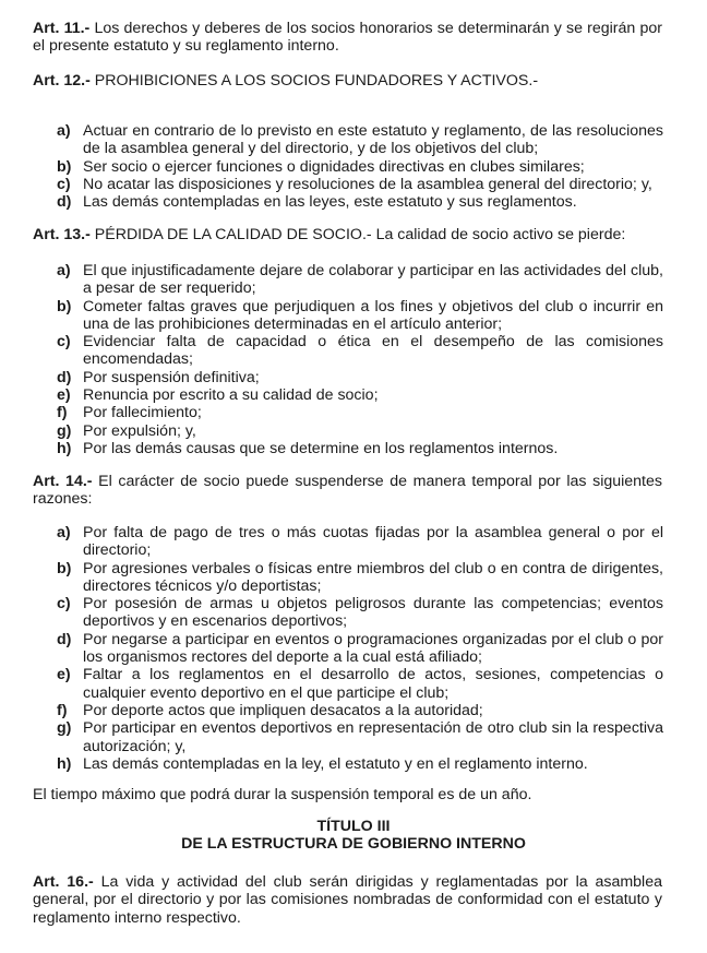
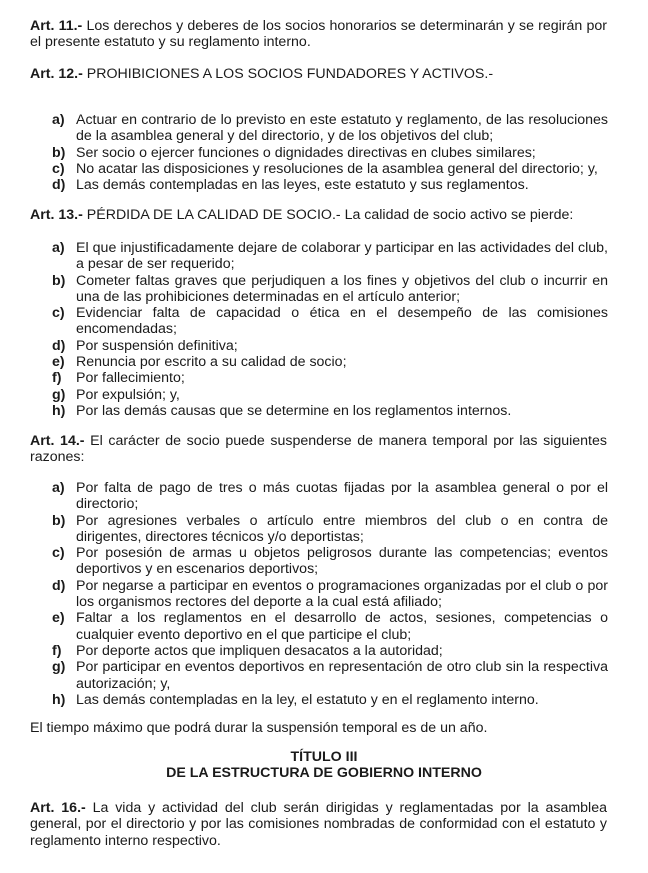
  Art. 11.- Los derechos y deberes de los socios honorarios se determinarán y se regirán por el presente estatuto y su reglamento interno.
  Art. 12.- PROHIBICIONES A LOS SOCIOS FUNDADORES Y ACTIVOS.-
  a)
  Actuar en contrario de lo previsto en este estatuto y reglamento, de las resoluciones de la asamblea general y del directorio, y de los objetivos del club;
  b)
  Ser socio o ejercer funciones o dignidades directivas en clubes similares;
  c)
  No acatar las disposiciones y resoluciones de la asamblea general del directorio; y,
  d)
  Las demás contempladas en las leyes, este estatuto y sus reglamentos.
  Art. 13.- PÉRDIDA DE LA CALIDAD DE SOCIO.- La calidad de socio activo se pierde:
  a)
  El que injustificadamente dejare de colaborar y participar en las actividades del club, a pesar de ser requerido;
  b)
  Cometer faltas graves que perjudiquen a los fines y objetivos del club o incurrir en una de las prohibiciones determinadas en el artículo anterior;
  c)
  Evidenciar falta de capacidad o ética en el desempeño de las comisiones encomendadas;
  d)
  Por suspensión definitiva;
  e)
  Renuncia por escrito a su calidad de socio;
  f)
  Por fallecimiento;
  g)
  Por expulsión; y,
  h)
  Por las demás causas que se determine en los reglamentos internos.
  Art. 14.- El carácter de socio puede suspenderse de manera temporal por las siguientes razones:
  a)
  Por falta de pago de tres o más cuotas fijadas por la asamblea general o por el directorio;
  b)
- Por agresiones verbales o físicas entre miembros del club o en contra de dirigentes, directores técnicos y/o deportistas;
+ Por agresiones verbales o artículo entre miembros del club o en contra de dirigentes, directores técnicos y/o deportistas;
  c)
  Por posesión de armas u objetos peligrosos durante las competencias; eventos deportivos y en escenarios deportivos;
  d)
  Por negarse a participar en eventos o programaciones organizadas por el club o por los organismos rectores del deporte a la cual está afiliado;
  e)
  Faltar a los reglamentos en el desarrollo de actos, sesiones, competencias o cualquier evento deportivo en el que participe el club;
  f)
  Por deporte actos que impliquen desacatos a la autoridad;
  g)
  Por participar en eventos deportivos en representación de otro club sin la respectiva autorización; y,
  h)
  Las demás contempladas en la ley, el estatuto y en el reglamento interno.
  El tiempo máximo que podrá durar la suspensión temporal es de un año.
  TÍTULO III
  DE LA ESTRUCTURA DE GOBIERNO INTERNO
  Art. 16.- La vida y actividad del club serán dirigidas y reglamentadas por la asamblea general, por el directorio y por las comisiones nombradas de conformidad con el estatuto y reglamento interno respectivo.
